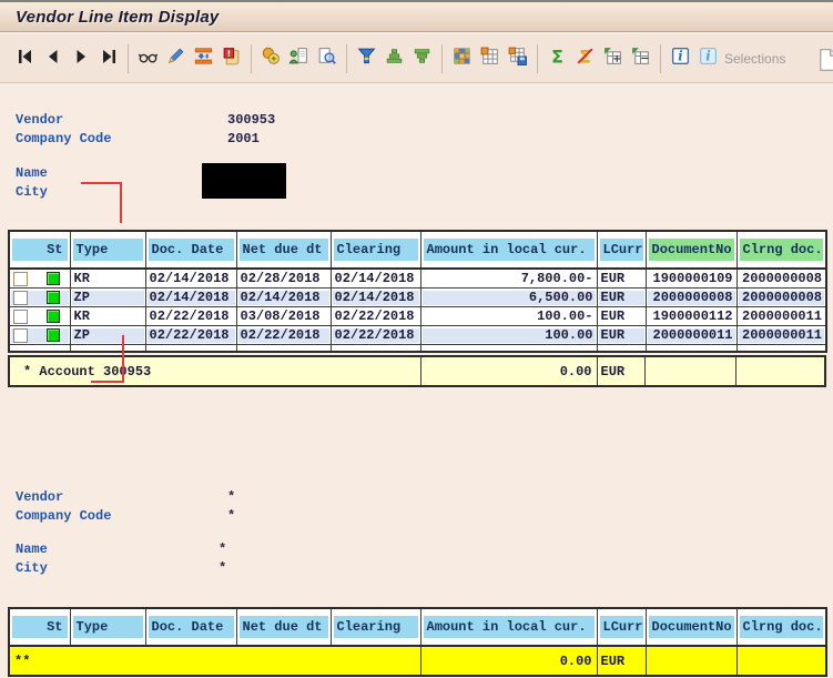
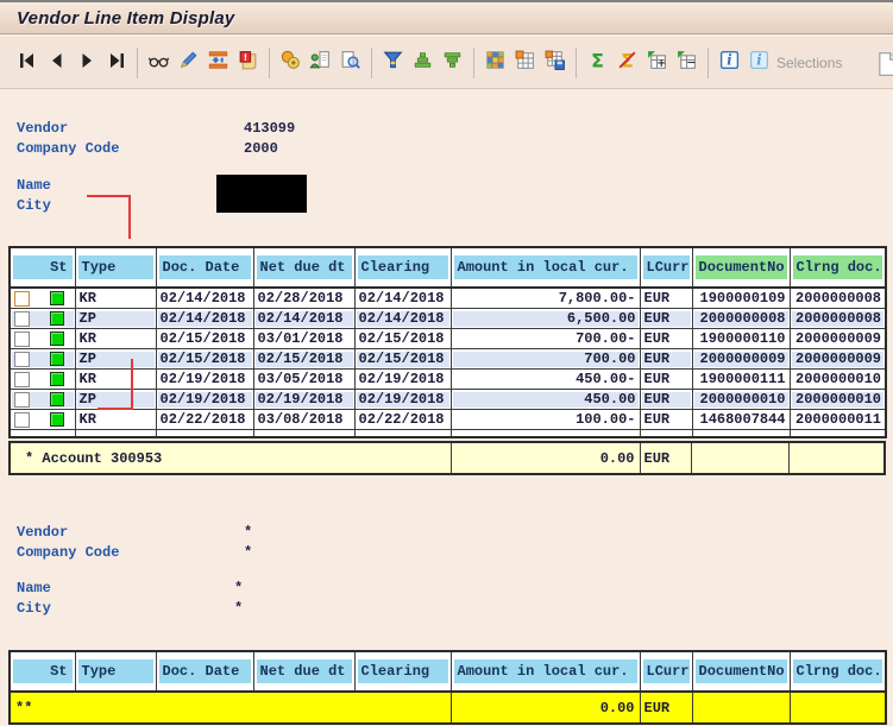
  Vendor Line Item Display
  !
  Σ
  +
  −
  i
  i
  Selections
  Vendor
- 300953
+ 413099
  Company Code
- 2001
+ 2000
  Name
  City
  St	Type	Doc. Date	Net due dt	Clearing	Amount in local cur.	LCurr	DocumentNo	Clrng doc.
  	KR	02/14/2018	02/28/2018	02/14/2018	7,800.00-	EUR	1900000109	2000000008
  	ZP	02/14/2018	02/14/2018	02/14/2018	6,500.00	EUR	2000000008	2000000008
+ 	KR	02/15/2018	03/01/2018	02/15/2018	700.00-	EUR	1900000110	2000000009
+ 	ZP	02/15/2018	02/15/2018	02/15/2018	700.00	EUR	2000000009	2000000009
+ 	KR	02/19/2018	03/05/2018	02/19/2018	450.00-	EUR	1900000111	2000000010
+ 	ZP	02/19/2018	02/19/2018	02/19/2018	450.00	EUR	2000000010	2000000010
- 	KR	02/22/2018	03/08/2018	02/22/2018	100.00-	EUR	1900000112	2000000011
+ 	KR	02/22/2018	03/08/2018	02/22/2018	100.00-	EUR	1468007844	2000000011
- 	ZP	02/22/2018	02/22/2018	02/22/2018	100.00	EUR	2000000011	2000000011
  * Account 300953	0.00	EUR
  Vendor
  *
  Company Code
  *
  Name
  *
  City
  *
  St	Type	Doc. Date	Net due dt	Clearing	Amount in local cur.	LCurr	DocumentNo	Clrng doc.
  **	0.00	EUR
